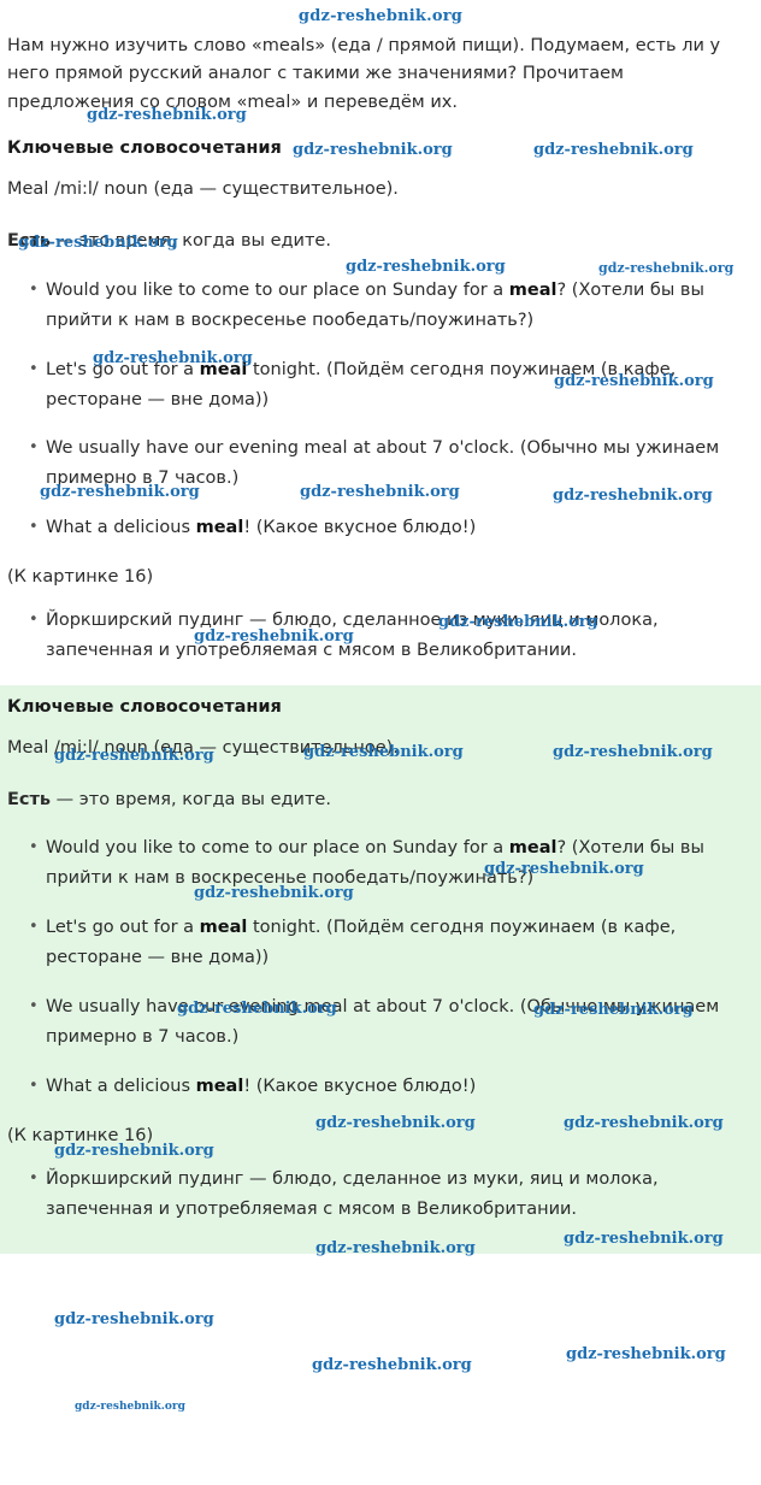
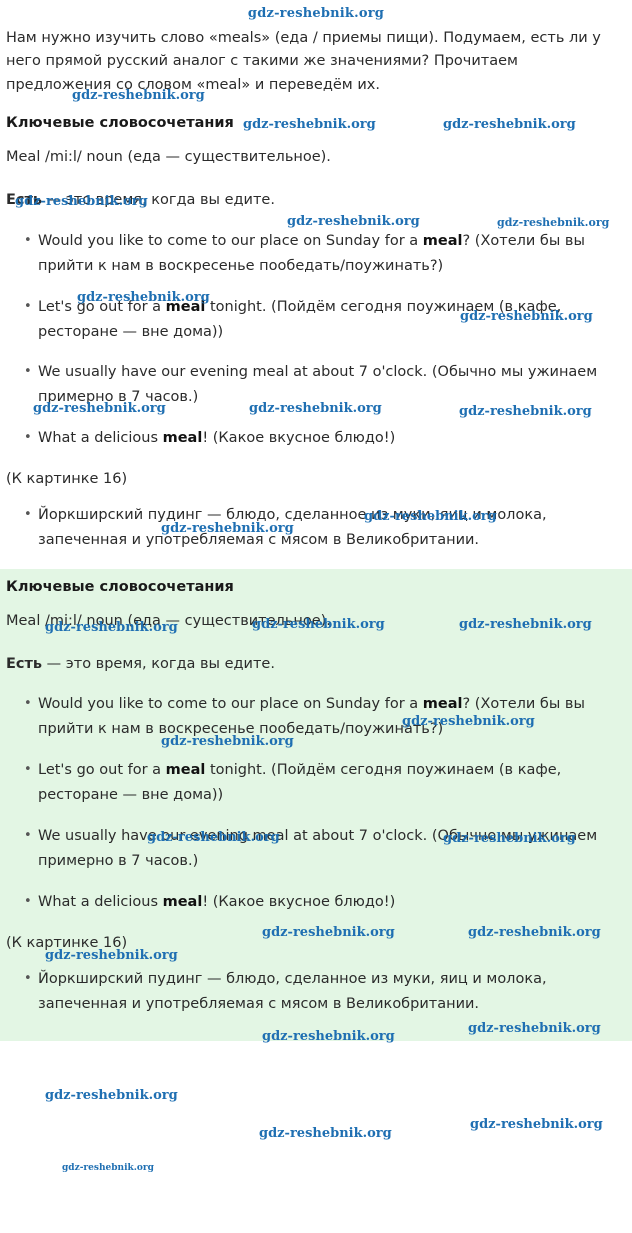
  gdz-reshebnik.org
- Нам нужно изучить слово «meals» (еда / прямой пищи). Подумаем, есть ли у него прямой русский аналог с такими же значениями? Прочитаем предложения со словом «meal» и переведём их.
+ Нам нужно изучить слово «meals» (еда / приемы пищи). Подумаем, есть ли у него прямой русский аналог с такими же значениями? Прочитаем предложения со словом «meal» и переведём их.
  Ключевые словосочетания
  Meal /mi:l/ noun (еда — существительное).
  Есть — это время, когда вы едите.
  Would you like to come to our place on Sunday for a meal? (Хотели бы вы прийти к нам в воскресенье пообедать/поужинать?)
  Let's go out for a meal tonight. (Пойдём сегодня поужинаем (в кафе, ресторане — вне дома))
  We usually have our evening meal at about 7 o'clock. (Обычно мы ужинаем примерно в 7 часов.)
  What a delicious meal! (Какое вкусное блюдо!)
  (К картинке 16)
  Йоркширский пудинг — блюдо, сделанное из муки, яиц и молока, запеченная и употребляемая с мясом в Великобритании.
  Ключевые словосочетания
  Meal /mi:l/ noun (еда — существительное).
  Есть — это время, когда вы едите.
  Would you like to come to our place on Sunday for a meal? (Хотели бы вы прийти к нам в воскресенье пообедать/поужинать?)
  Let's go out for a meal tonight. (Пойдём сегодня поужинаем (в кафе, ресторане — вне дома))
  We usually have our evening meal at about 7 o'clock. (Обычно мы ужинаем примерно в 7 часов.)
  What a delicious meal! (Какое вкусное блюдо!)
  (К картинке 16)
  Йоркширский пудинг — блюдо, сделанное из муки, яиц и молока, запеченная и употребляемая с мясом в Великобритании.
  gdz-reshebnik.org
  gdz-reshebnik.org
  gdz-reshebnik.org
  gdz-reshebnik.org
  gdz-reshebnik.org
  gdz-reshebnik.org
  gdz-reshebnik.org
  gdz-reshebnik.org
  gdz-reshebnik.org
  gdz-reshebnik.org
  gdz-reshebnik.org
  gdz-reshebnik.org
  gdz-reshebnik.org
  gdz-reshebnik.org
  gdz-reshebnik.org
  gdz-reshebnik.org
  gdz-reshebnik.org
  gdz-reshebnik.org
  gdz-reshebnik.org
  gdz-reshebnik.org
  gdz-reshebnik.org
  gdz-reshebnik.org
  gdz-reshebnik.org
  gdz-reshebnik.org
  gdz-reshebnik.org
  gdz-reshebnik.org
  gdz-reshebnik.org
  gdz-reshebnik.org
  gdz-reshebnik.org
